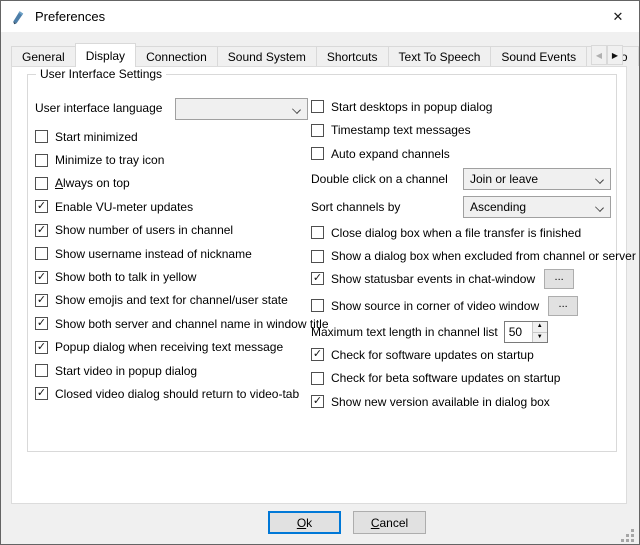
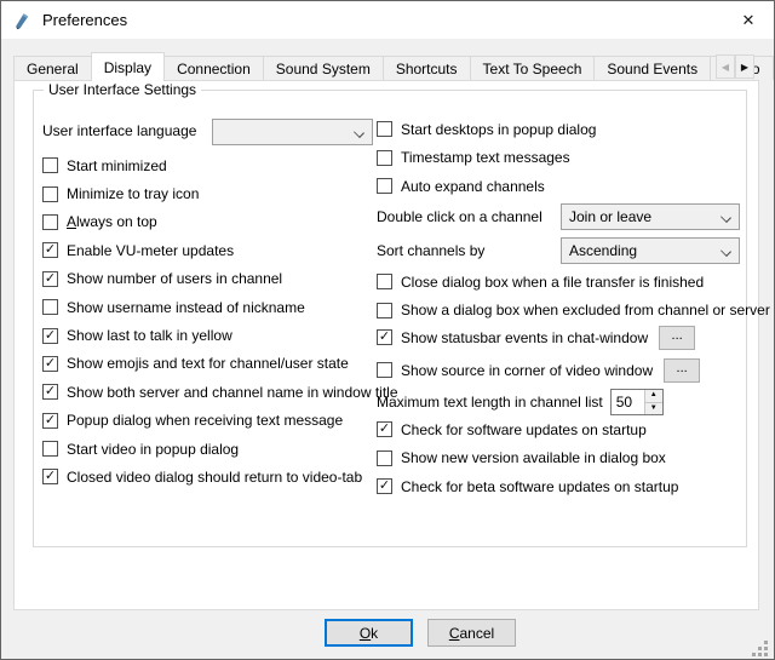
  Preferences
  ✕
  General
  Display
  Connection
  Sound System
  Shortcuts
  Text To Speech
  Sound Events
  ◀
  ▶
  User Interface Settings
  User interface language
  Start minimized
  Minimize to tray icon
  Always on top
  ✓
  Enable VU-meter updates
  ✓
  Show number of users in channel
  Show username instead of nickname
  ✓
- Show both to talk in yellow
+ Show last to talk in yellow
  ✓
  Show emojis and text for channel/user state
  ✓
  Show both server and channel name in window title
  ✓
  Popup dialog when receiving text message
  Start video in popup dialog
  ✓
  Closed video dialog should return to video-tab
  Start desktops in popup dialog
  Timestamp text messages
  Auto expand channels
  Double click on a channel
  Join or leave
  Sort channels by
  Ascending
  Close dialog box when a file transfer is finished
  Show a dialog box when excluded from channel or server
  ✓
  Show statusbar events in chat-window
  ...
  Show source in corner of video window
  ...
  Maximum text length in channel list
  50
  ✓
  Check for software updates on startup
- Check for beta software updates on startup
+ Show new version available in dialog box
  ✓
- Show new version available in dialog box
+ Check for beta software updates on startup
  Ok
  Cancel
